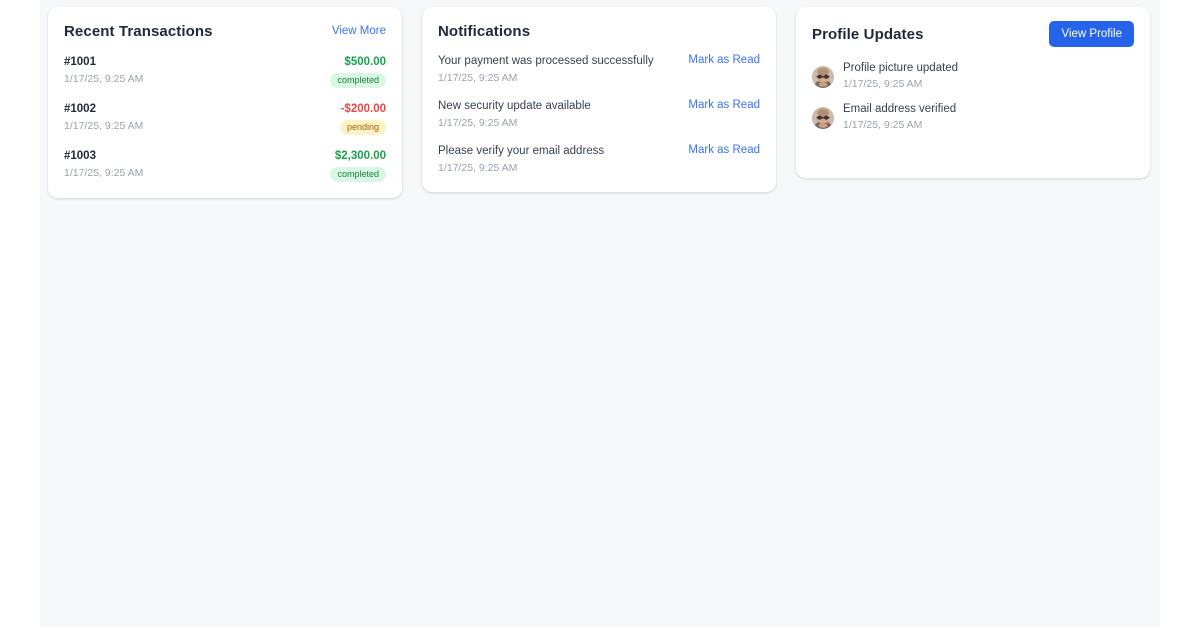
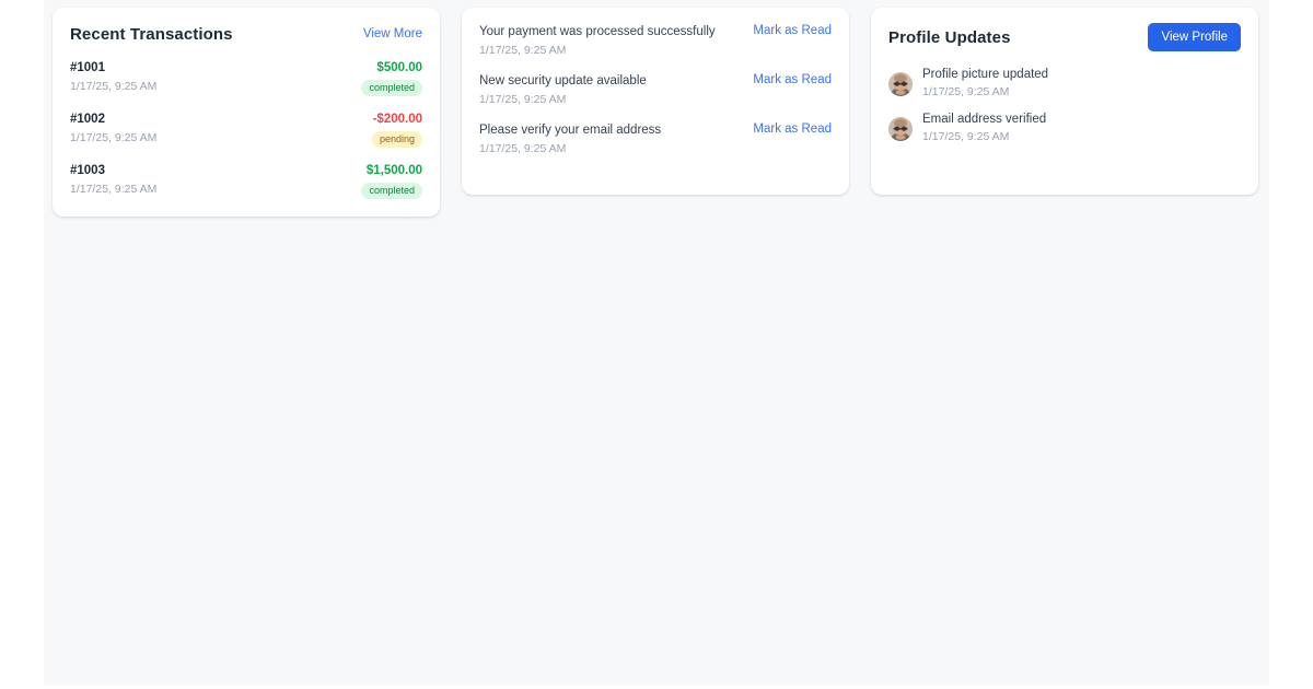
  Recent Transactions
  View More
  #1001
  1/17/25, 9:25 AM
  $500.00
  completed
  #1002
  1/17/25, 9:25 AM
  -$200.00
  pending
  #1003
  1/17/25, 9:25 AM
- $2,300.00
+ $1,500.00
  completed
- Notifications
  Your payment was processed successfully
  1/17/25, 9:25 AM
  Mark as Read
  New security update available
  1/17/25, 9:25 AM
  Mark as Read
  Please verify your email address
  1/17/25, 9:25 AM
  Mark as Read
  Profile Updates
  View Profile
  Profile picture updated
  1/17/25, 9:25 AM
  Email address verified
  1/17/25, 9:25 AM
